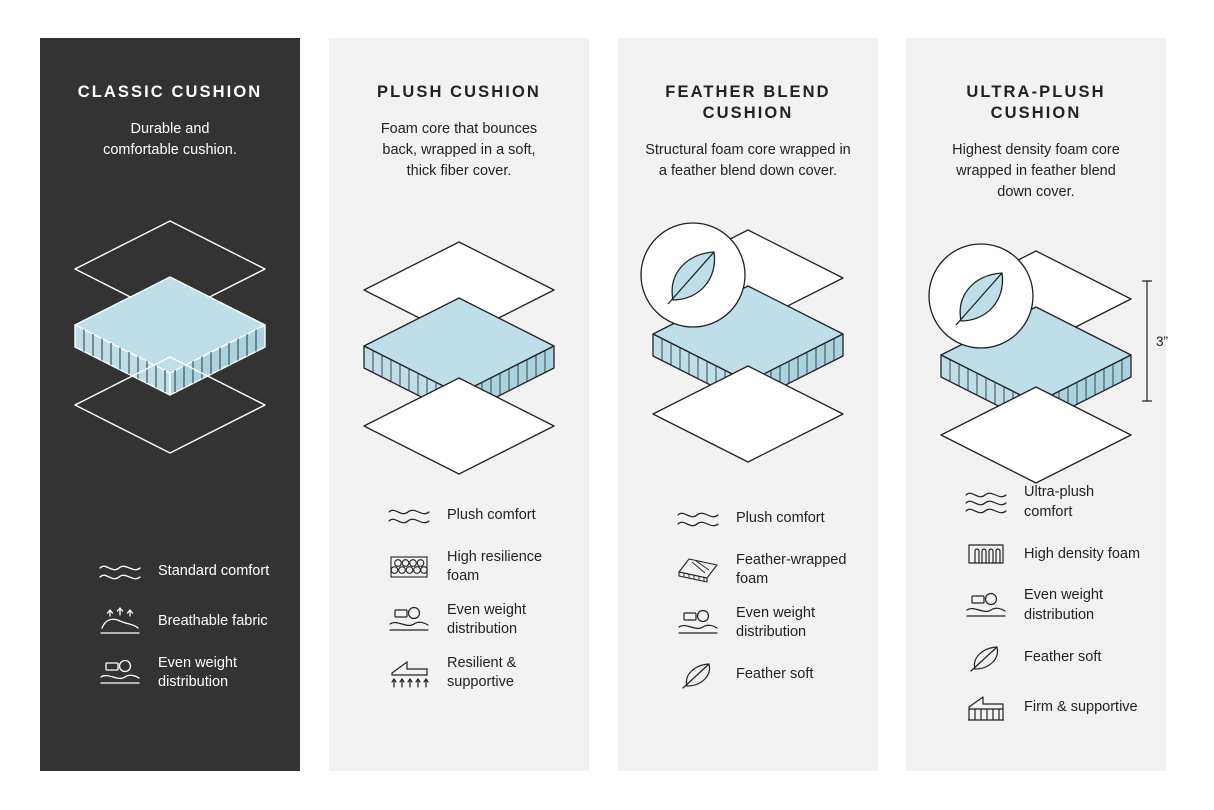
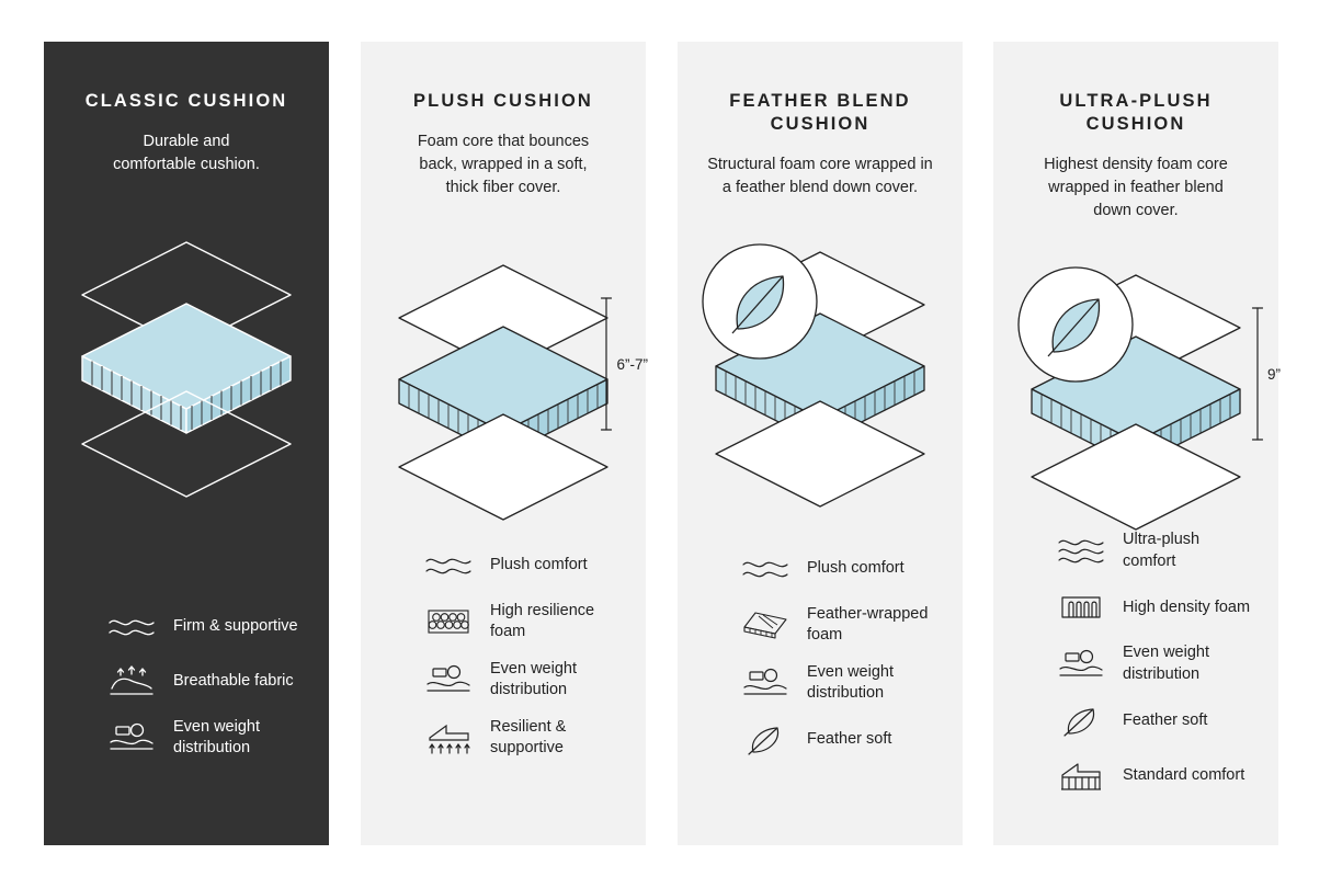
  CLASSIC CUSHION
  Durable and
  comfortable cushion.
- Standard comfort
+ Firm & supportive
  Breathable fabric
  Even weight
  distribution
  PLUSH CUSHION
  Foam core that bounces
  back, wrapped in a soft,
  thick fiber cover.
+ 6”-7”
  Plush comfort
  High resilience
  foam
  Even weight
  distribution
  Resilient &
  supportive
  FEATHER BLEND
  CUSHION
  Structural foam core wrapped in
  a feather blend down cover.
  Plush comfort
  Feather-wrapped
  foam
  Even weight
  distribution
  Feather soft
  ULTRA-PLUSH
  CUSHION
  Highest density foam core
  wrapped in feather blend
  down cover.
- 3”
+ 9”
  Ultra-plush comfort
  High density foam
  Even weight
  distribution
  Feather soft
- Firm & supportive
+ Standard comfort
